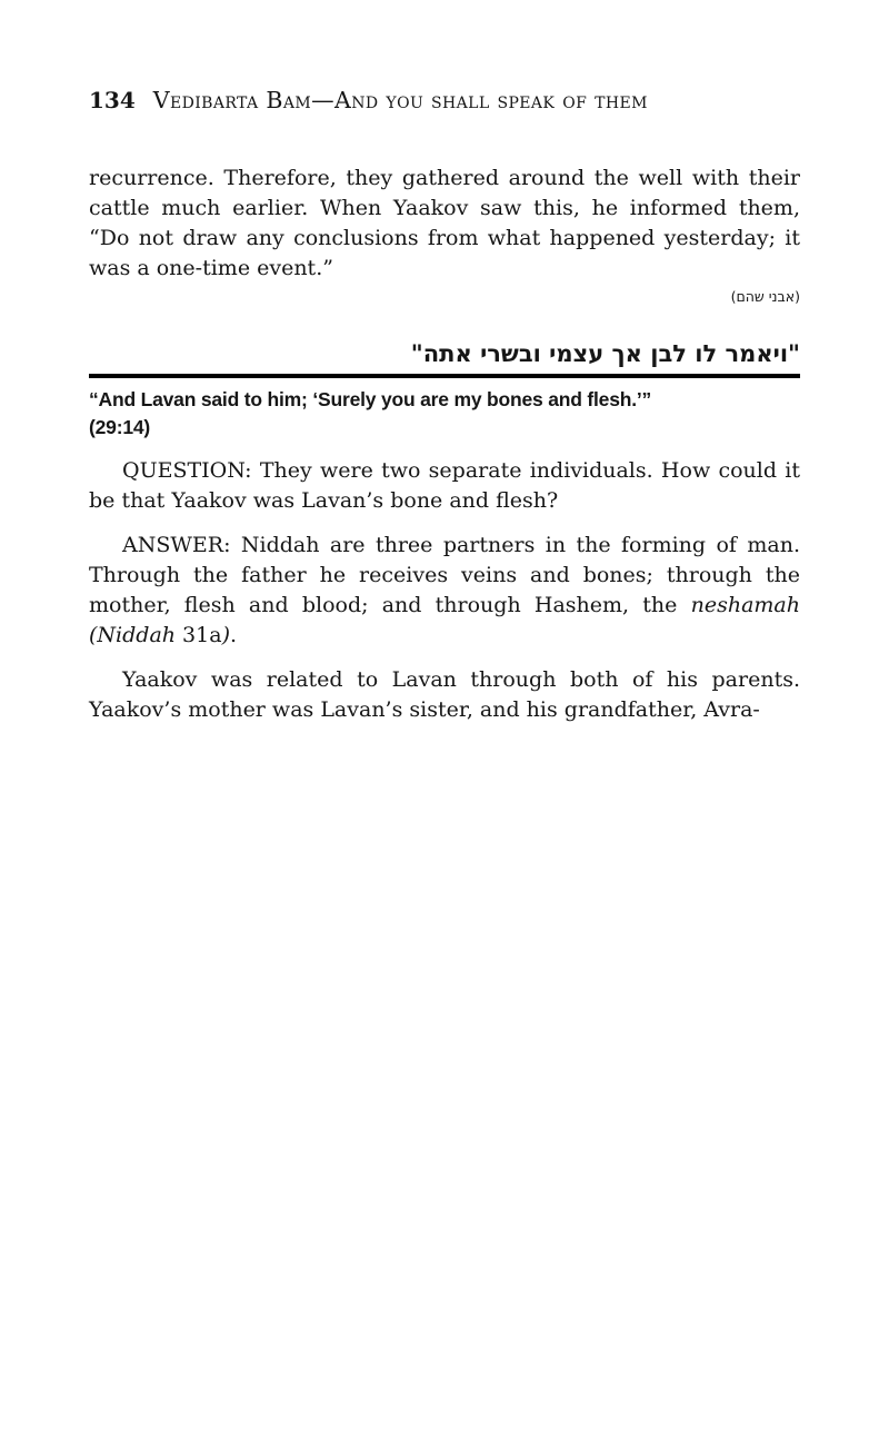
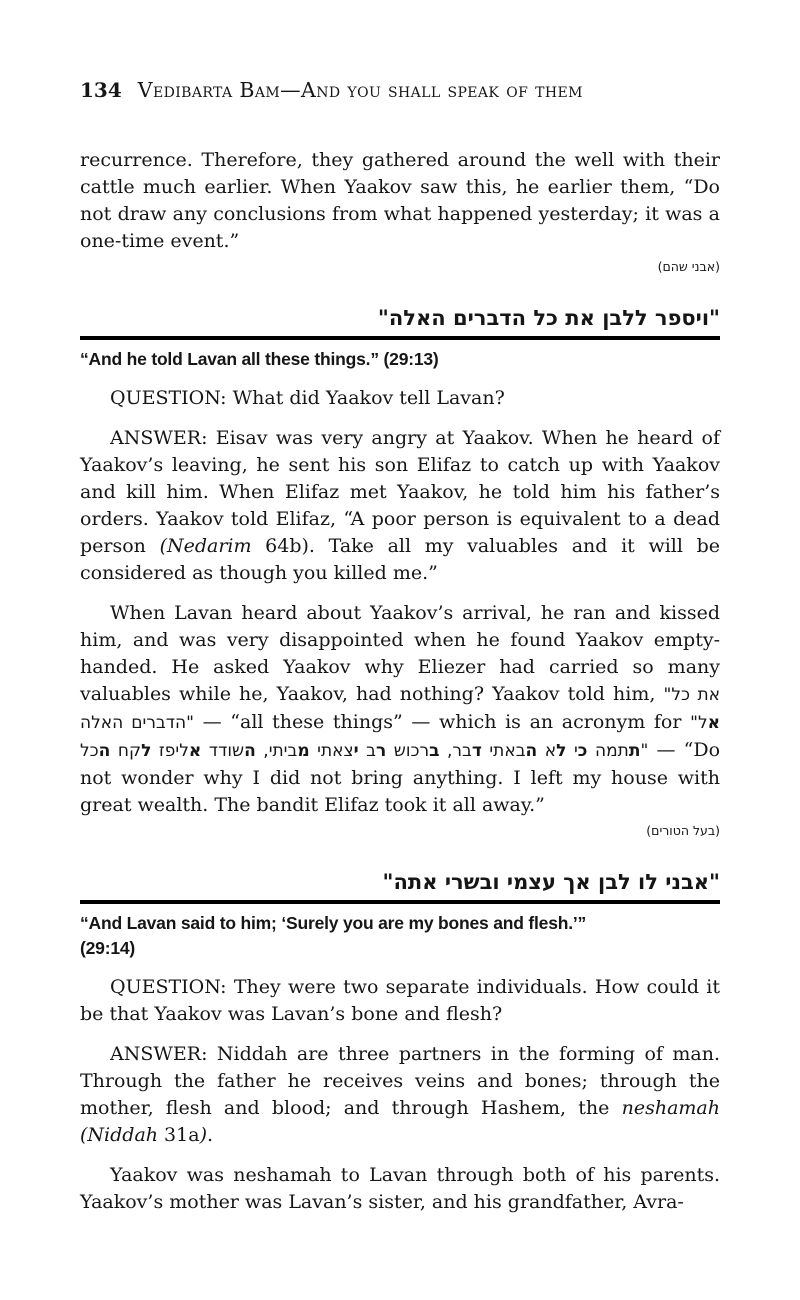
  134
  Vedibarta Bam—And you shall speak of them
- recurrence. Therefore, they gathered around the well with their cattle much earlier. When Yaakov saw this, he informed them, “Do not draw any conclusions from what happened yesterday; it was a one-time event.”
+ recurrence. Therefore, they gathered around the well with their cattle much earlier. When Yaakov saw this, he earlier them, “Do not draw any conclusions from what happened yesterday; it was a one-time event.”
  (אבני שהם)
+ "ויספר ללבן את כל הדברים האלה"
+ “And he told Lavan all these things.” (29:13)
+ QUESTION: What did Yaakov tell Lavan?
+ ANSWER: Eisav was very angry at Yaakov. When he heard of Yaakov’s leaving, he sent his son Elifaz to catch up with Yaakov and kill him. When Elifaz met Yaakov, he told him his father’s orders. Yaakov told Elifaz, “A poor person is equivalent to a dead person (Nedarim 64b). Take all my valuables and it will be considered as though you killed me.”
+ When Lavan heard about Yaakov’s arrival, he ran and kissed him, and was very disappointed when he found Yaakov empty-handed. He asked Yaakov why Eliezer had carried so many valuables while he, Yaakov, had nothing? Yaakov told him, "את כל הדברים האלה" — “all these things” — which is an acronym for " אל תתמה כי לא הבאתי דבר, ברכוש רב יצאתי מביתי, השודד אליפז לקח הכל" — “Do not wonder why I did not bring anything. I left my house with great wealth. The bandit Elifaz took it all away.”
+ (בעל הטורים)
- "ויאמר לו לבן אך עצמי ובשרי אתה"
+ "אבני לו לבן אך עצמי ובשרי אתה"
  “And Lavan said to him; ‘Surely you are my bones and flesh.’”
  (29:14)
  QUESTION: They were two separate individuals. How could it be that Yaakov was Lavan’s bone and flesh?
  ANSWER: Niddah are three partners in the forming of man. Through the father he receives veins and bones; through the mother, flesh and blood; and through Hashem, the neshamah (Niddah 31a).
- Yaakov was related to Lavan through both of his parents. Yaakov’s mother was Lavan’s sister, and his grandfather, Avra-
+ Yaakov was neshamah to Lavan through both of his parents. Yaakov’s mother was Lavan’s sister, and his grandfather, Avra-
